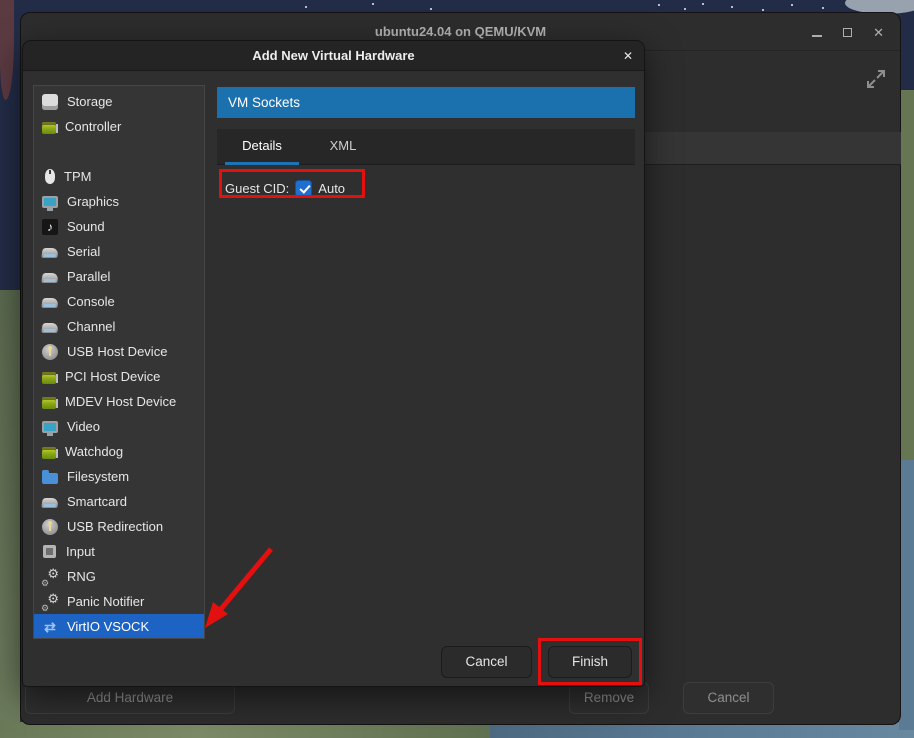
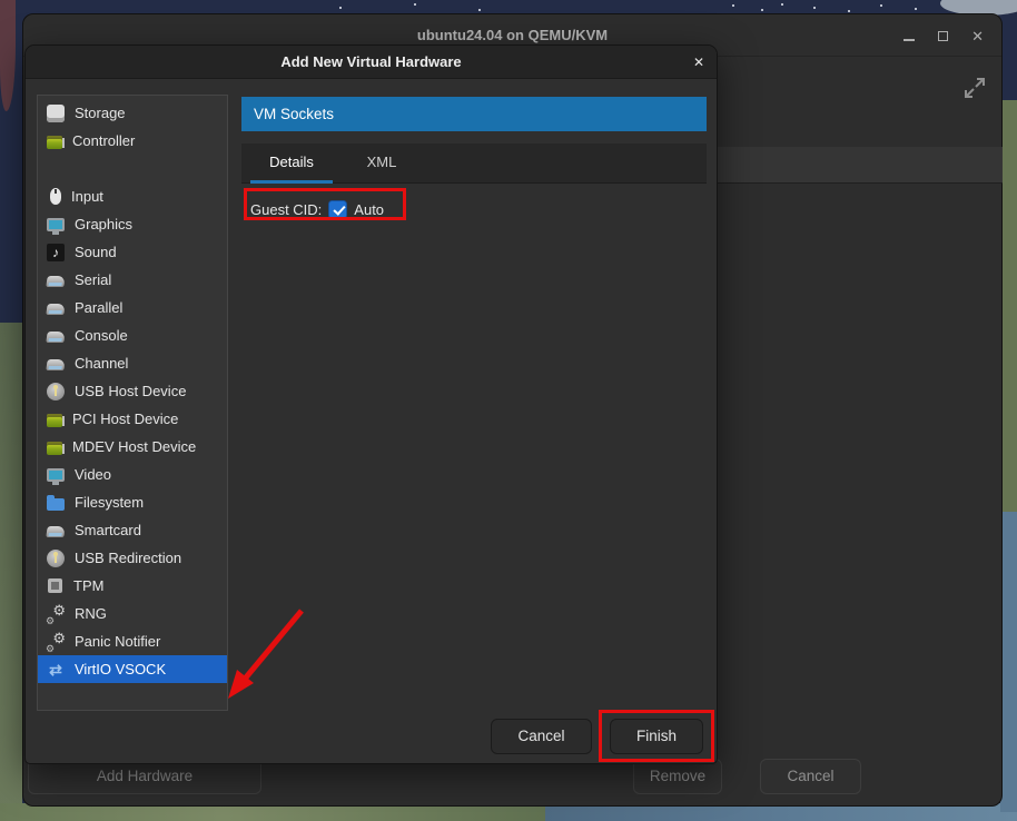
  ubuntu24.04 on QEMU/KVM
  ✕
  Add Hardware
  Remove
  Cancel
  Add New Virtual Hardware
  ✕
  Storage
  Controller
- TPM
+ Input
  Graphics
  Sound
  Serial
  Parallel
  Console
  Channel
  USB Host Device
  PCI Host Device
  MDEV Host Device
  Video
- Watchdog
  Filesystem
  Smartcard
  USB Redirection
- Input
+ TPM
  RNG
  Panic Notifier
  VirtIO VSOCK
  VM Sockets
  Details
  XML
  Guest CID:
  Auto
  Cancel
  Finish
